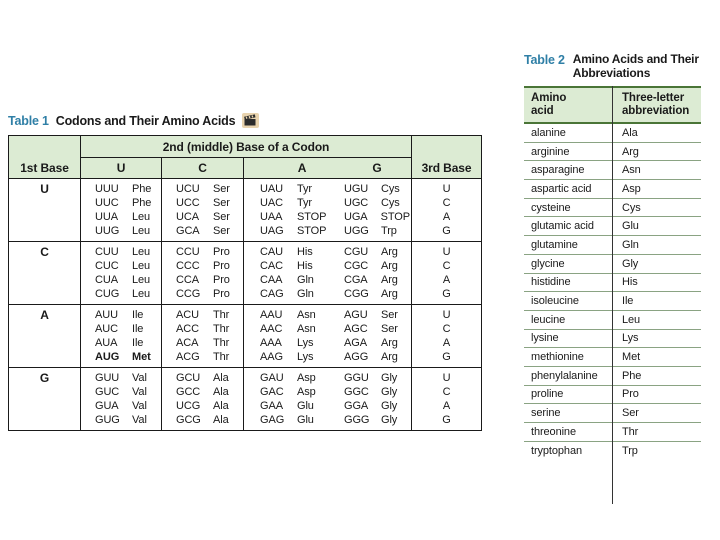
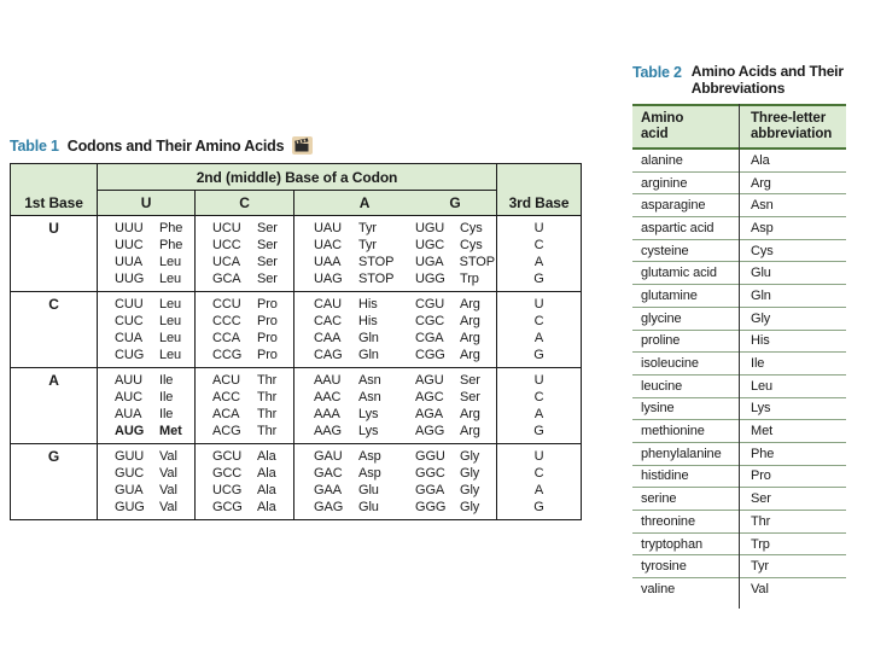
  Table 1
  Codons and Their Amino Acids
  1st Base	2nd (middle) Base of a Codon	3rd Base
  U	C	A G
  U	UUU PheUUC PheUUA LeuUUG Leu	UCU SerUCC SerUCA SerGCA Ser	UAU TyrUAC TyrUAA STOPUAG STOPUGU CysUGC CysUGA STOPUGG Trp	UCAG
  C	CUU LeuCUC LeuCUA LeuCUG Leu	CCU ProCCC ProCCA ProCCG Pro	CAU HisCAC HisCAA GlnCAG GlnCGU ArgCGC ArgCGA ArgCGG Arg	UCAG
  A	AUU IleAUC IleAUA IleAUG Met	ACU ThrACC ThrACA ThrACG Thr	AAU AsnAAC AsnAAA LysAAG LysAGU SerAGC SerAGA ArgAGG Arg	UCAG
  G	GUU ValGUC ValGUA ValGUG Val	GCU AlaGCC AlaUCG AlaGCG Ala	GAU AspGAC AspGAA GluGAG GluGGU GlyGGC GlyGGA GlyGGG Gly	UCAG
  Table 2
  Amino Acids and Their
  Abbreviations
  Amino
  acid
  Three-letter
  abbreviation
  alanine
  Ala
  arginine
  Arg
  asparagine
  Asn
  aspartic acid
  Asp
  cysteine
  Cys
  glutamic acid
  Glu
  glutamine
  Gln
  glycine
  Gly
- histidine
+ proline
  His
  isoleucine
  Ile
  leucine
  Leu
  lysine
  Lys
  methionine
  Met
  phenylalanine
  Phe
- proline
+ histidine
  Pro
  serine
  Ser
  threonine
  Thr
  tryptophan
  Trp
+ tyrosine
+ Tyr
+ valine
+ Val
